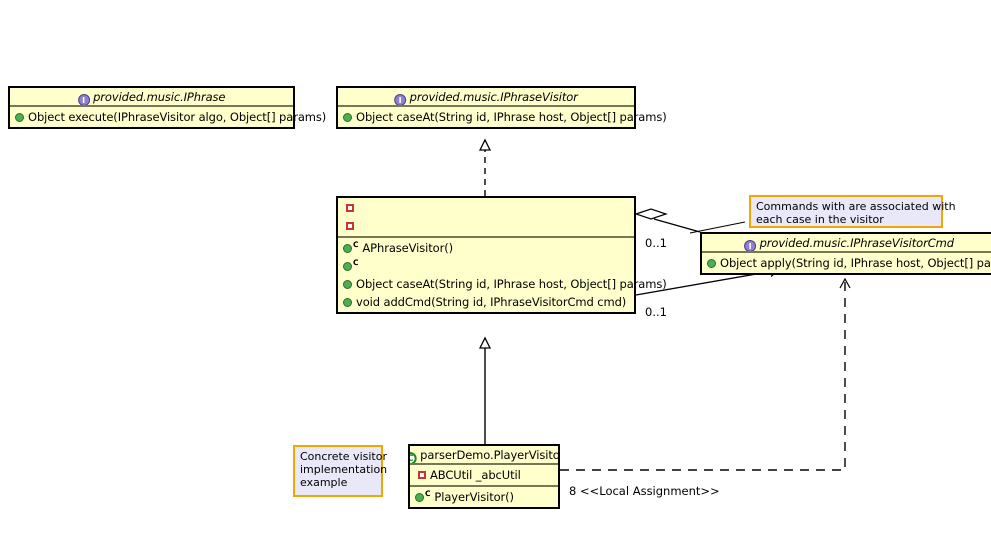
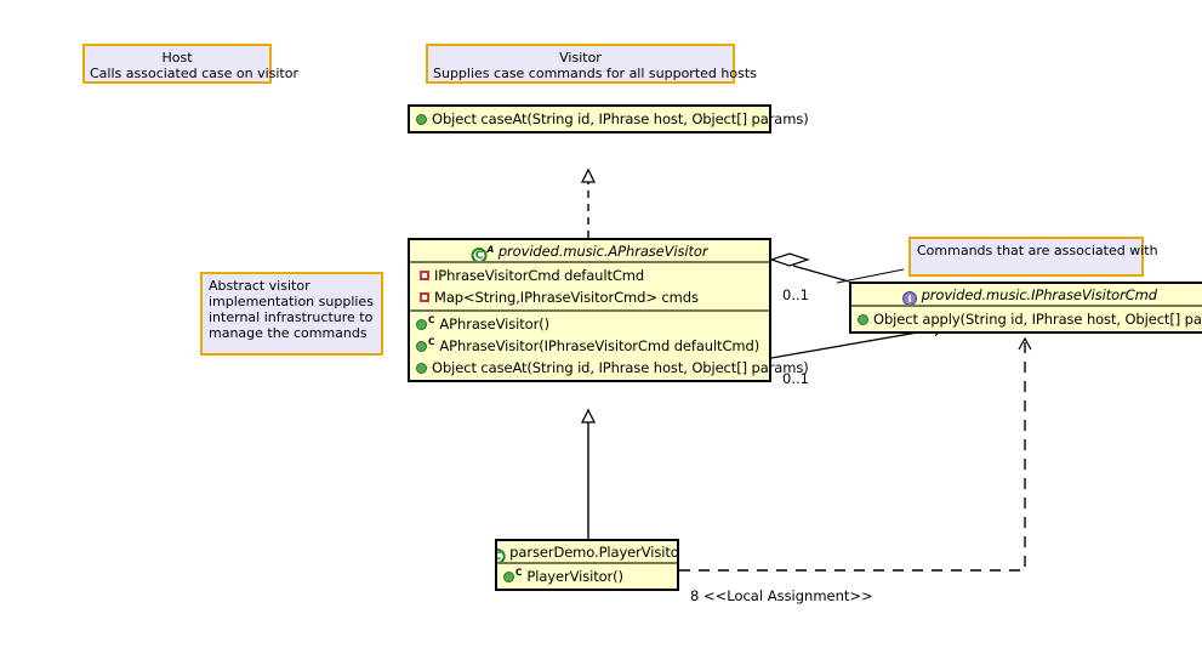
+ Host
+ Calls associated case on visitor
+ Visitor
+ Supplies case commands for all supported hosts
+ Abstract visitor
+ implementation supplies
+ internal infrastructure to
+ manage the commands
- Commands with are associated with
+ Commands that are associated with
- each case in the visitor
- Concrete visitor
- implementation
- example
- I provided.music.IPhrase
- Object execute(IPhraseVisitor algo, Object[] params)
- I provided.music.IPhraseVisitor
  Object caseAt(String id, IPhrase host, Object[] params)
+ CA provided.music.APhraseVisitor
+ IPhraseVisitorCmd defaultCmd
+ Map<String,IPhraseVisitorCmd> cmds
  C
  APhraseVisitor()
  C
+ APhraseVisitor(IPhraseVisitorCmd defaultCmd)
  Object caseAt(String id, IPhrase host, Object[] params)
- void addCmd(String id, IPhraseVisitorCmd cmd)
  I provided.music.IPhraseVisitorCmd
  Object apply(String id, IPhrase host, Object[] pa
  C parserDemo.PlayerVisito
- ABCUtil _abcUtil
  C
  PlayerVisitor()
  0..1
  0..1
  8 <<Local Assignment>>
